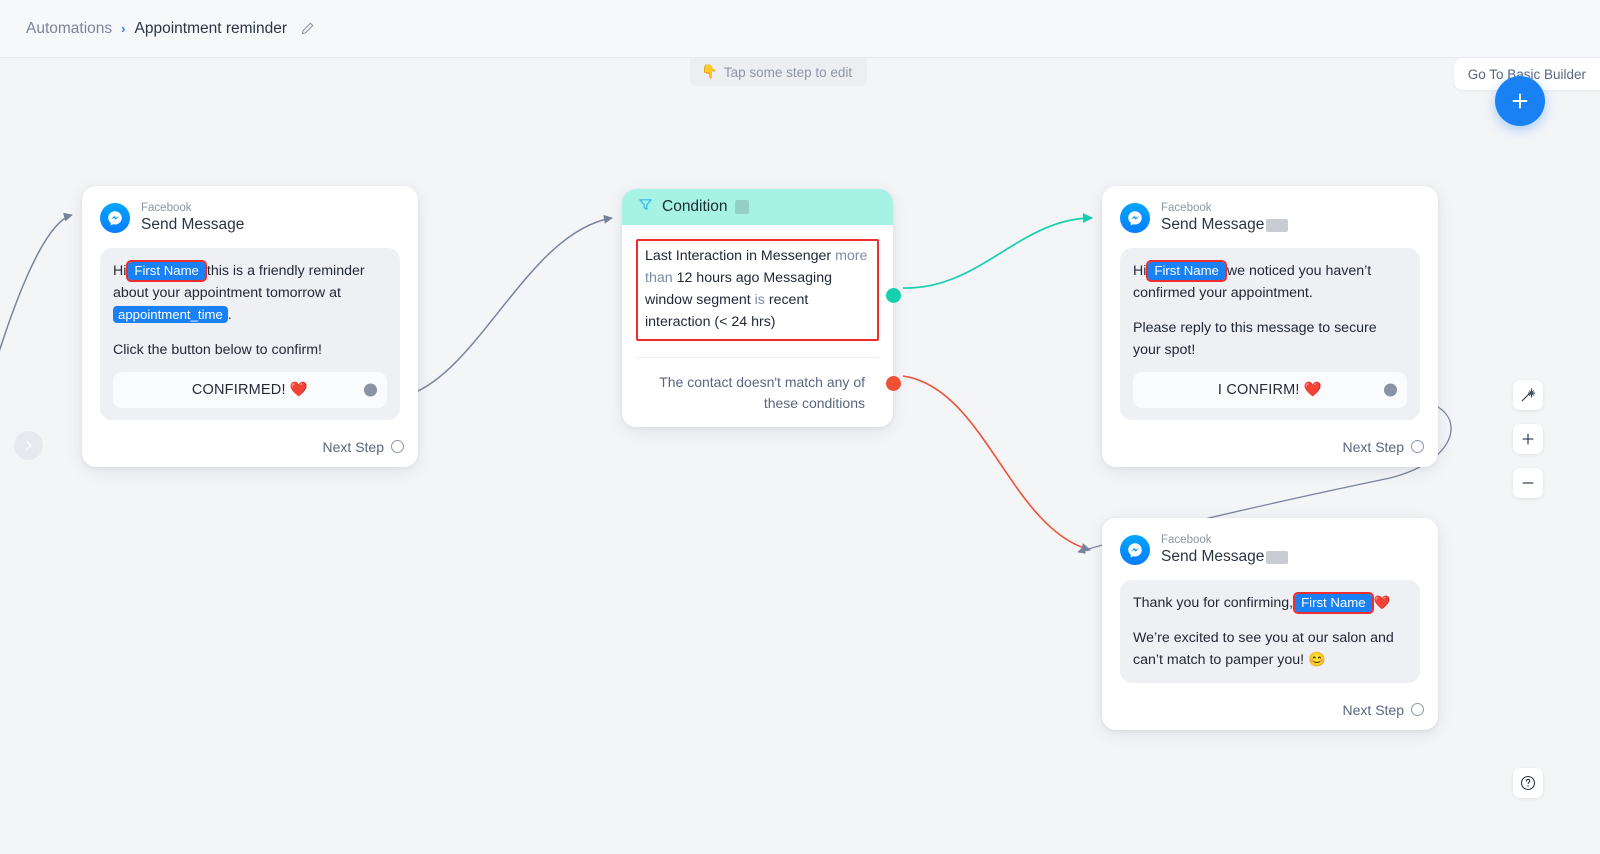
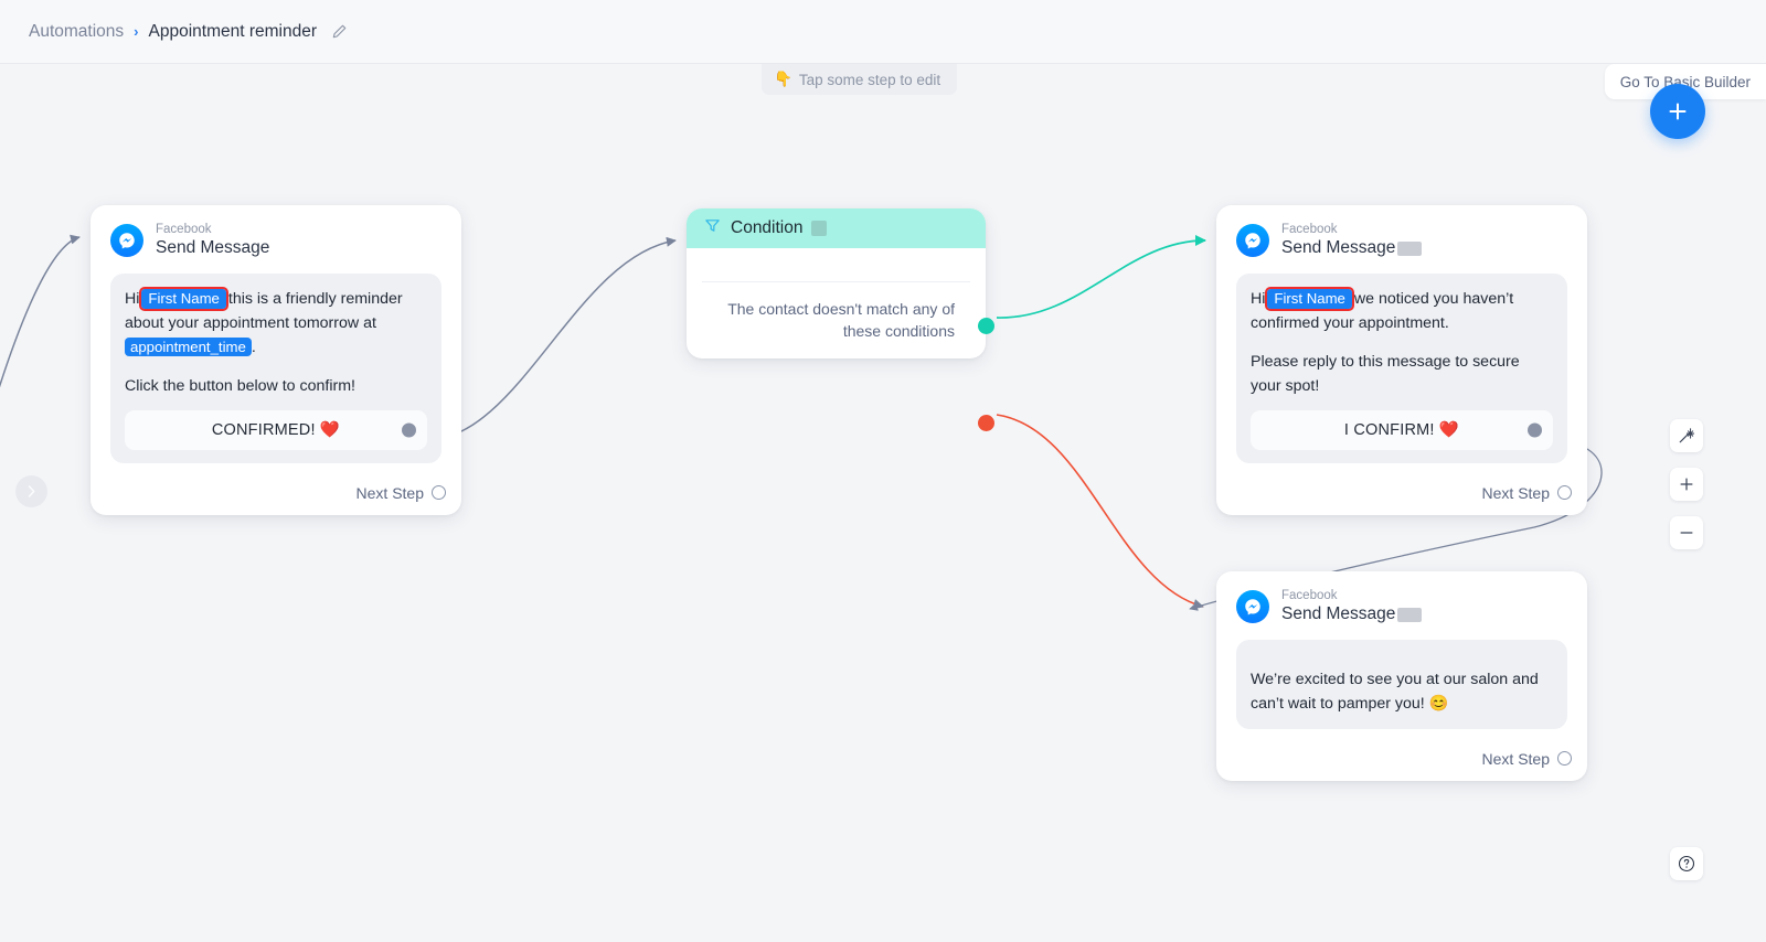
  Automations
  ›
  Appointment reminder
  👇
  Tap some step to edit
  Go To Basic Builder
  Facebook
  Send Message
  Hi First Name this is a friendly reminder about your appointment tomorrow at appointment_time .
  Click the button below to confirm!
  CONFIRMED! ❤️
  Next Step
  Condition
- Last Interaction in Messenger more than 12 hours ago Messaging window segment is recent interaction (< 24 hrs)
  The contact doesn't match any of these conditions
  Facebook
  Send Message
  Hi First Name we noticed you haven’t confirmed your appointment.
  Please reply to this message to secure your spot!
  I CONFIRM! ❤️
  Next Step
  Facebook
  Send Message
- Thank you for confirming, First Name ❤️
- We’re excited to see you at our salon and can’t match to pamper you! 😊
+ We’re excited to see you at our salon and can’t wait to pamper you! 😊
  Next Step
